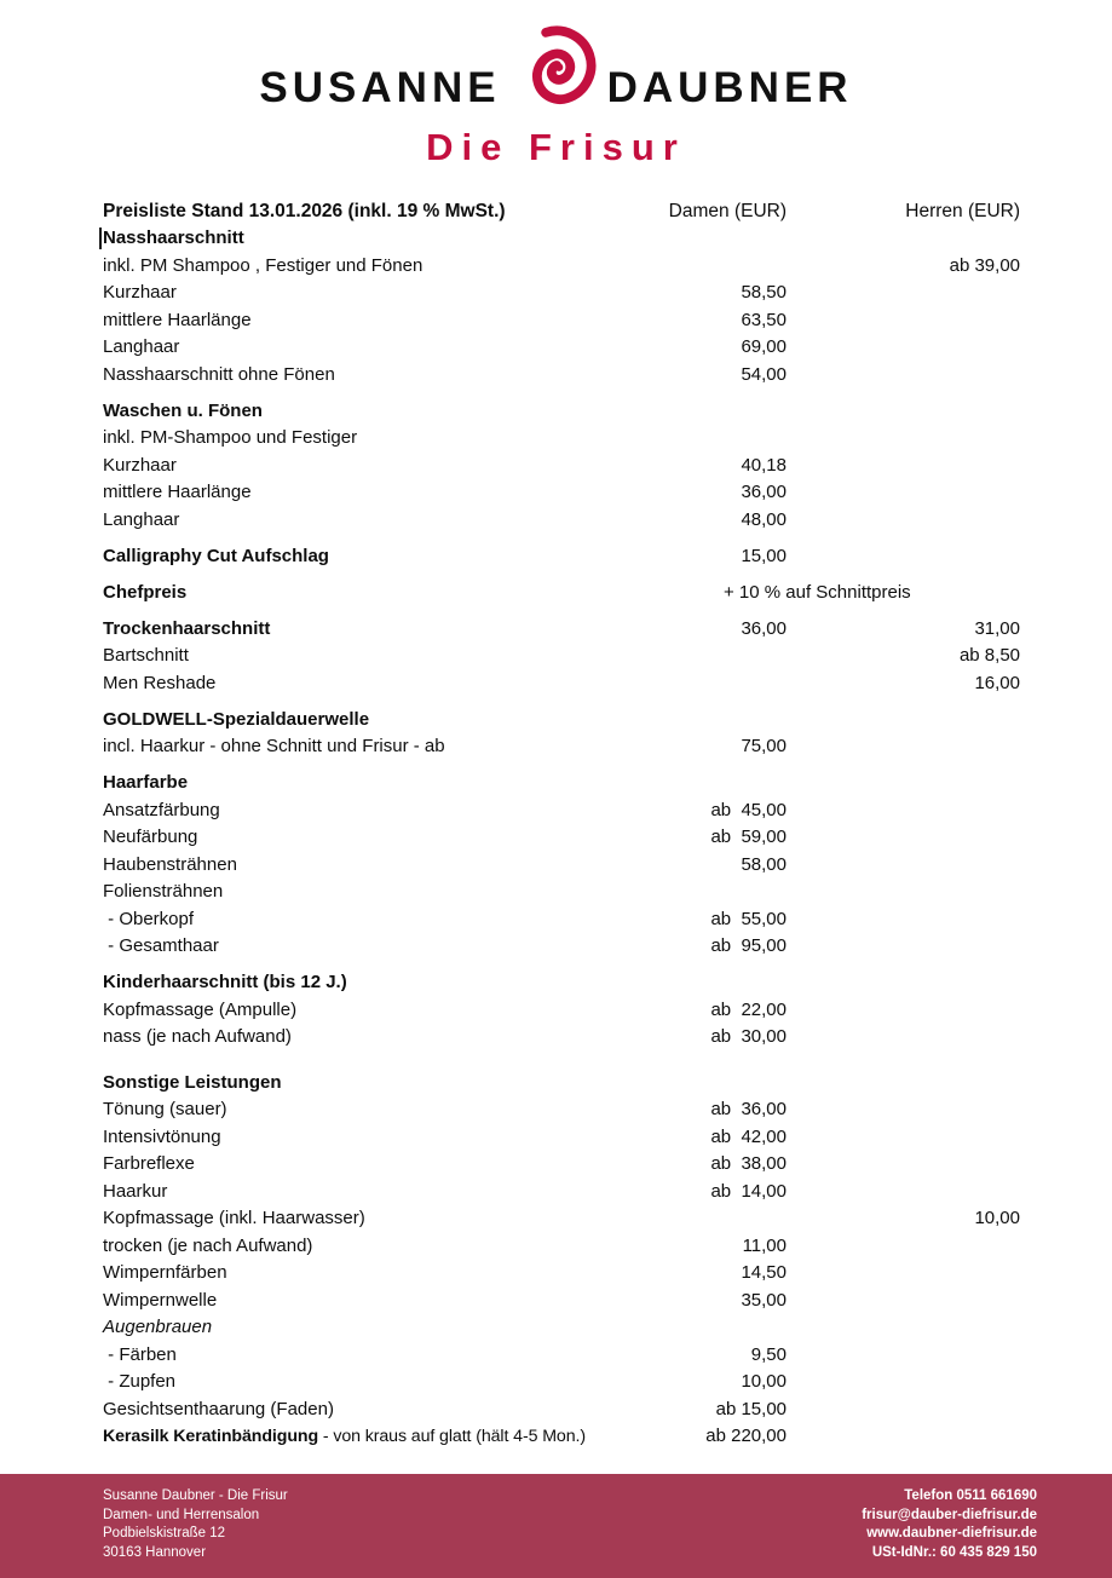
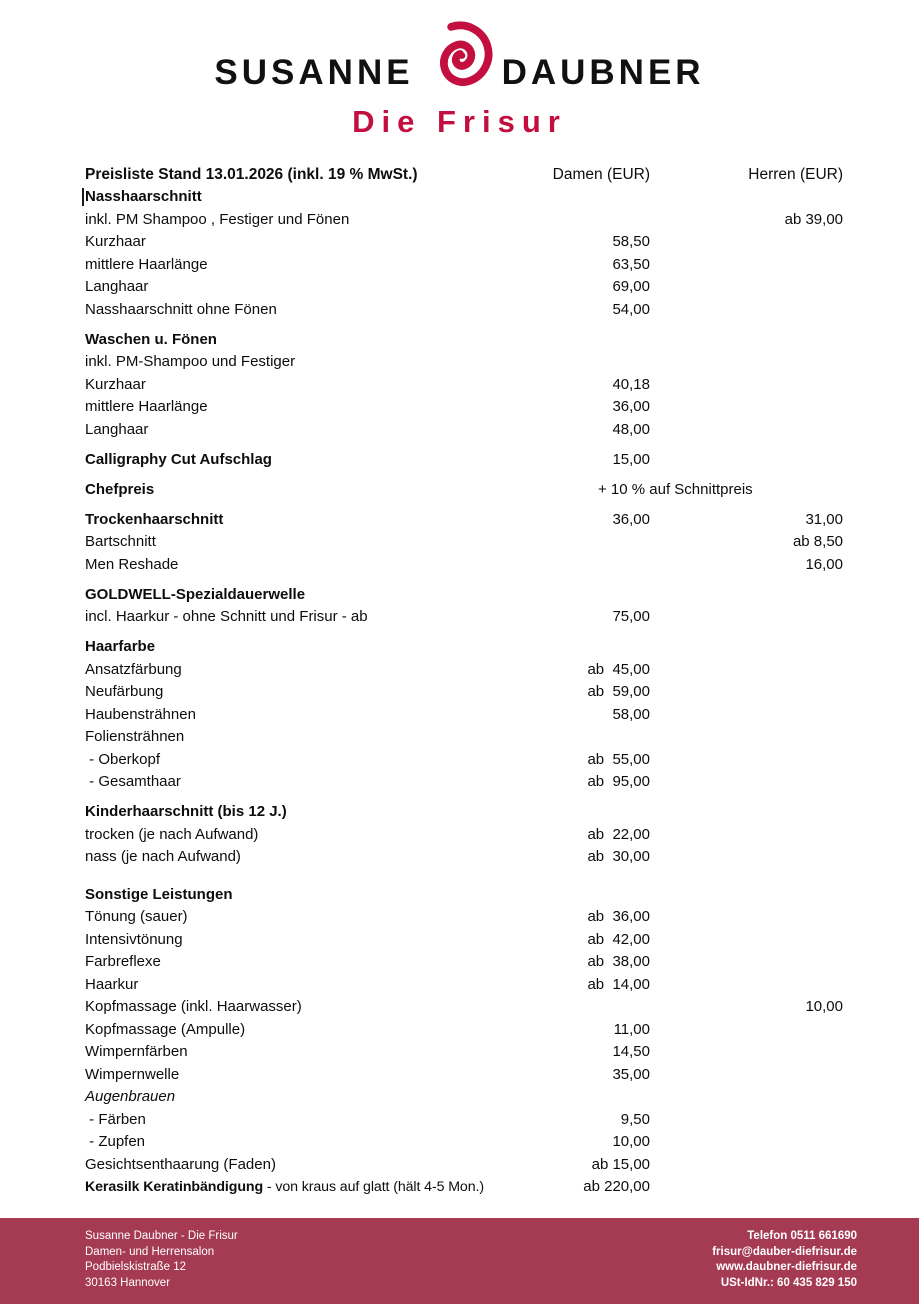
  SUSANNE
  DAUBNER
  Die Frisur
  Preisliste Stand 13.01.2026 (inkl. 19 % MwSt.)
  Damen (EUR)
  Herren (EUR)
  Nasshaarschnitt
  inkl. PM Shampoo , Festiger und Fönen
  ab 39,00
  Kurzhaar
  58,50
  mittlere Haarlänge
  63,50
  Langhaar
  69,00
  Nasshaarschnitt ohne Fönen
  54,00
  Waschen u. Fönen
  inkl. PM-Shampoo und Festiger
  Kurzhaar
  40,18
  mittlere Haarlänge
  36,00
  Langhaar
  48,00
  Calligraphy Cut Aufschlag
  15,00
  Chefpreis
  + 10 % auf Schnittpreis
  Trockenhaarschnitt
  36,00
  31,00
  Bartschnitt
  ab 8,50
  Men Reshade
  16,00
  GOLDWELL-Spezialdauerwelle
  incl. Haarkur - ohne Schnitt und Frisur - ab
  75,00
  Haarfarbe
  Ansatzfärbung
  ab 45,00
  Neufärbung
  ab 59,00
  Haubensträhnen
  58,00
  Foliensträhnen
  - Oberkopf
  ab 55,00
  - Gesamthaar
  ab 95,00
  Kinderhaarschnitt (bis 12 J.)
- Kopfmassage (Ampulle)
+ trocken (je nach Aufwand)
  ab 22,00
  nass (je nach Aufwand)
  ab 30,00
  Sonstige Leistungen
  Tönung (sauer)
  ab 36,00
  Intensivtönung
  ab 42,00
  Farbreflexe
  ab 38,00
  Haarkur
  ab 14,00
  Kopfmassage (inkl. Haarwasser)
  10,00
- trocken (je nach Aufwand)
+ Kopfmassage (Ampulle)
  11,00
  Wimpernfärben
  14,50
  Wimpernwelle
  35,00
  Augenbrauen
  - Färben
  9,50
  - Zupfen
  10,00
  Gesichtsenthaarung (Faden)
  ab 15,00
  Kerasilk Keratinbändigung - von kraus auf glatt (hält 4-5 Mon.)
  ab 220,00
  Susanne Daubner - Die Frisur
  Damen- und Herrensalon
  Podbielskistraße 12
  30163 Hannover
  Telefon 0511 661690
  frisur@dauber-diefrisur.de
  www.daubner-diefrisur.de
  USt-IdNr.: 60 435 829 150
